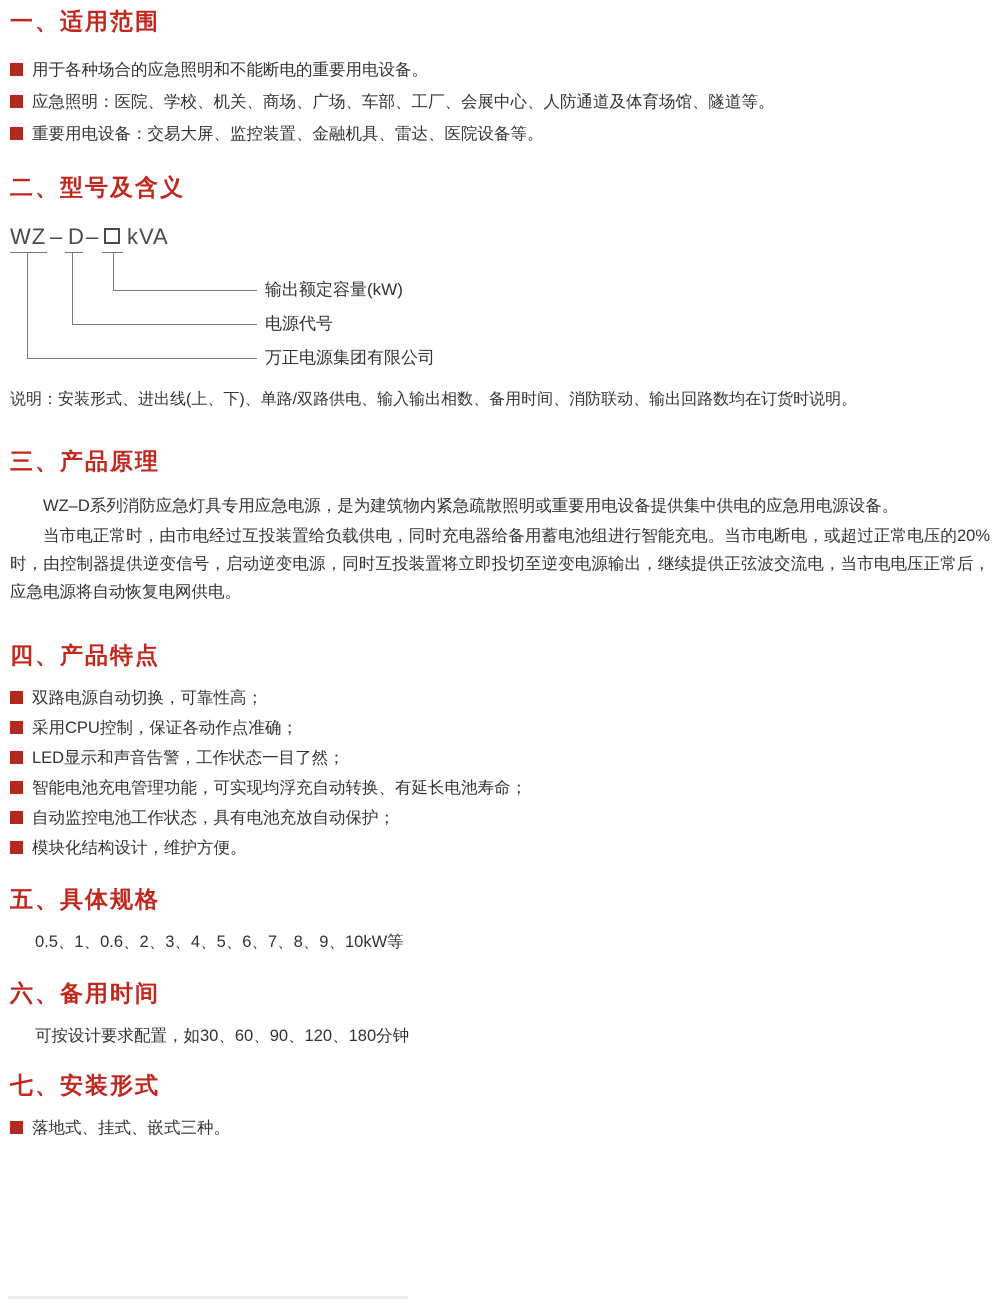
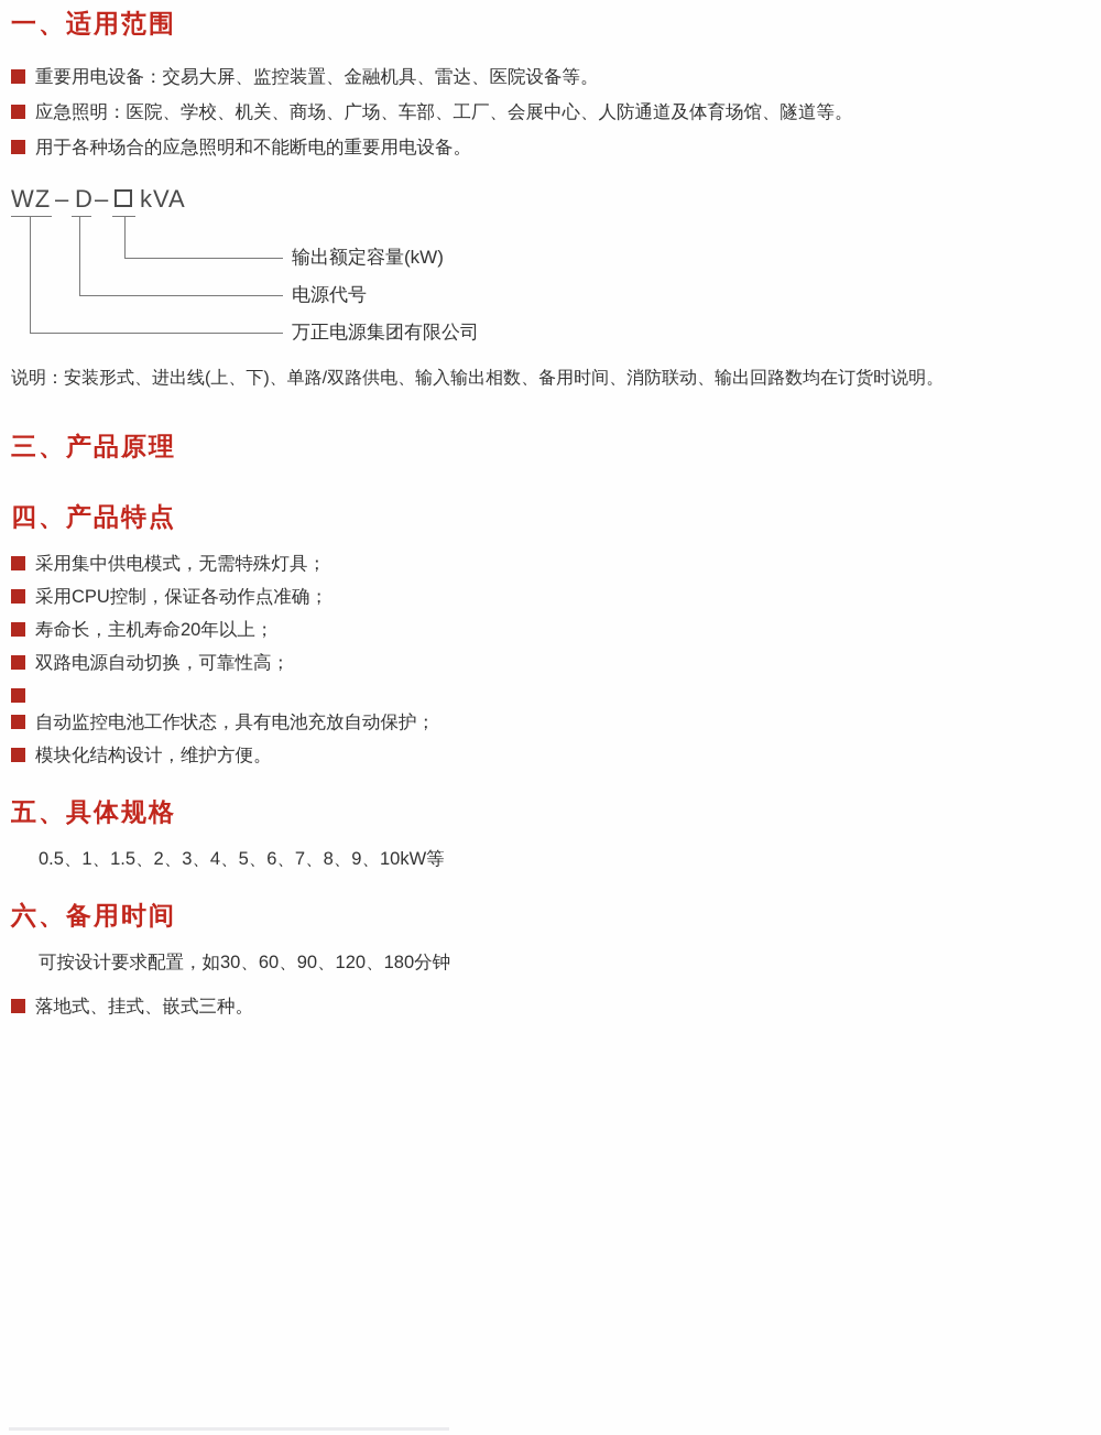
  一、适用范围
- 用于各种场合的应急照明和不能断电的重要用电设备。
+ 重要用电设备：交易大屏、监控装置、金融机具、雷达、医院设备等。
  应急照明：医院、学校、机关、商场、广场、车部、工厂、会展中心、人防通道及体育场馆、隧道等。
- 重要用电设备：交易大屏、监控装置、金融机具、雷达、医院设备等。
+ 用于各种场合的应急照明和不能断电的重要用电设备。
- 二、型号及含义
  WZ
  –
  D
  –
  kVA
  输出额定容量(kW)
  电源代号
  万正电源集团有限公司
  说明：安装形式、进出线(上、下)、单路/双路供电、输入输出相数、备用时间、消防联动、输出回路数均在订货时说明。
  三、产品原理
- WZ–D系列消防应急灯具专用应急电源，是为建筑物内紧急疏散照明或重要用电设备提供集中供电的应急用电源设备。
- 当市电正常时，由市电经过互投装置给负载供电，同时充电器给备用蓄电池组进行智能充电。当市电断电，或超过正常电压的20%时，由控制器提供逆变信号，启动逆变电源，同时互投装置将立即投切至逆变电源输出，继续提供正弦波交流电，当市电电压正常后，应急电源将自动恢复电网供电。
  四、产品特点
+ 采用集中供电模式，无需特殊灯具；
- 双路电源自动切换，可靠性高；
+ 采用CPU控制，保证各动作点准确；
+ 寿命长，主机寿命20年以上；
- 采用CPU控制，保证各动作点准确；
+ 双路电源自动切换，可靠性高；
- LED显示和声音告警，工作状态一目了然；
- 智能电池充电管理功能，可实现均浮充自动转换、有延长电池寿命；
  自动监控电池工作状态，具有电池充放自动保护；
  模块化结构设计，维护方便。
  五、具体规格
- 0.5、1、0.6、2、3、4、5、6、7、8、9、10kW等
+ 0.5、1、1.5、2、3、4、5、6、7、8、9、10kW等
  六、备用时间
  可按设计要求配置，如30、60、90、120、180分钟
- 七、安装形式
  落地式、挂式、嵌式三种。
